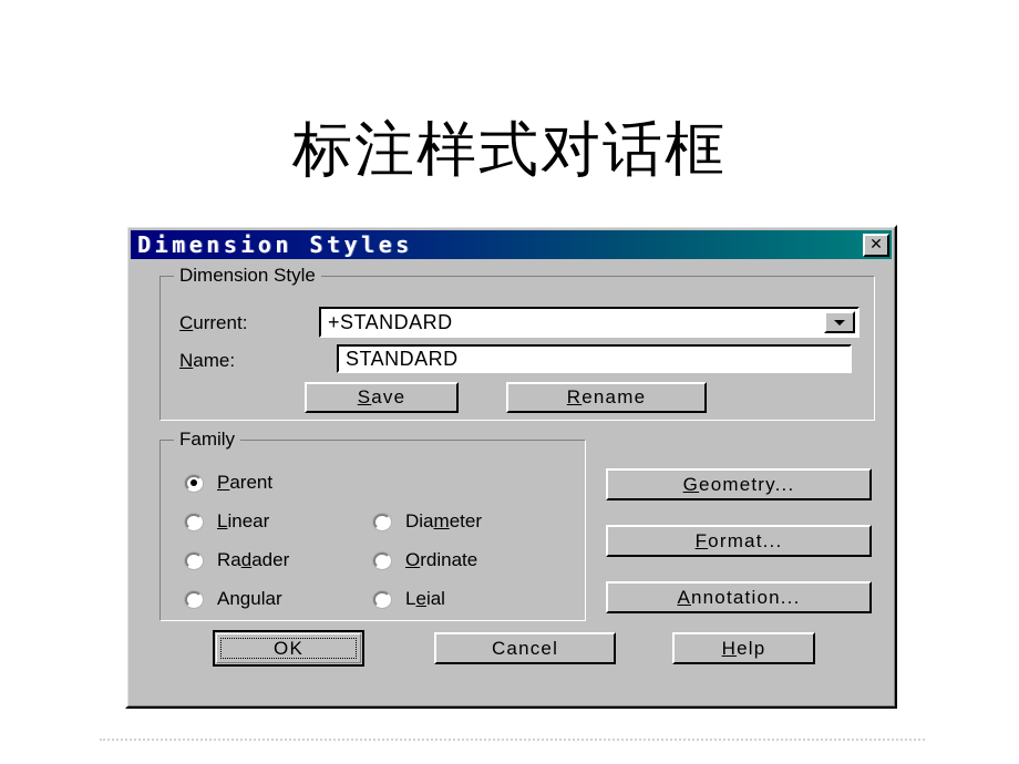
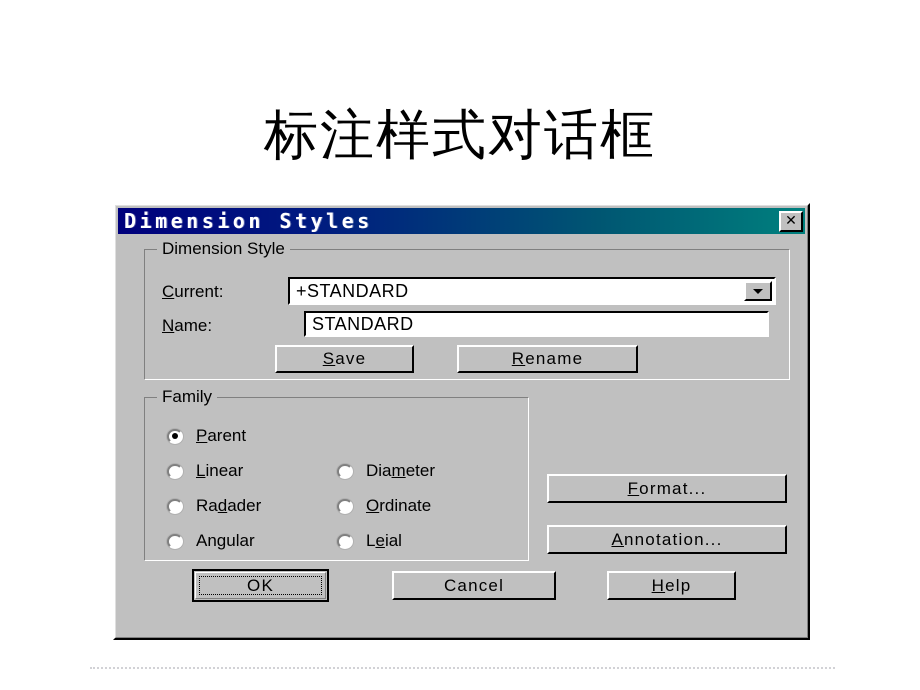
  标注样式对话框
  Dimension Styles
  ✕
  Dimension Style
  Current:
  +STANDARD
  Name:
  STANDARD
  S
  ave
  R
  ename
  Family
  Parent
  Linear
  Radader
  Angular
  Diameter
  Ordinate
  Leial
- G
- eometry...
  F
  ormat...
  A
  nnotation...
  OK
  Cancel
  H
  elp
